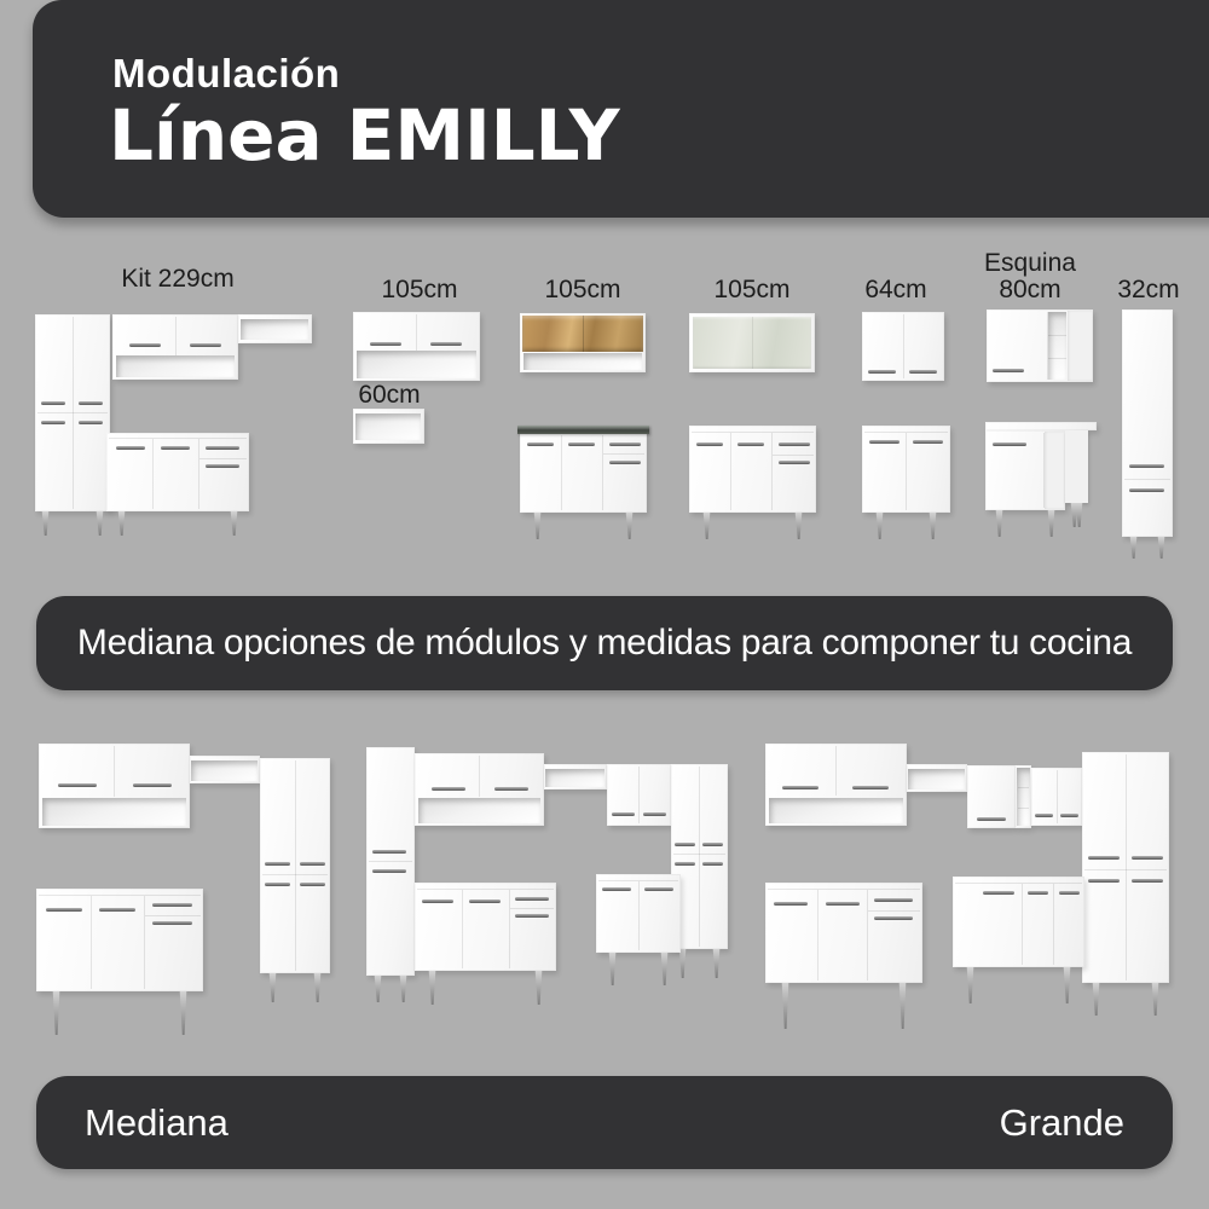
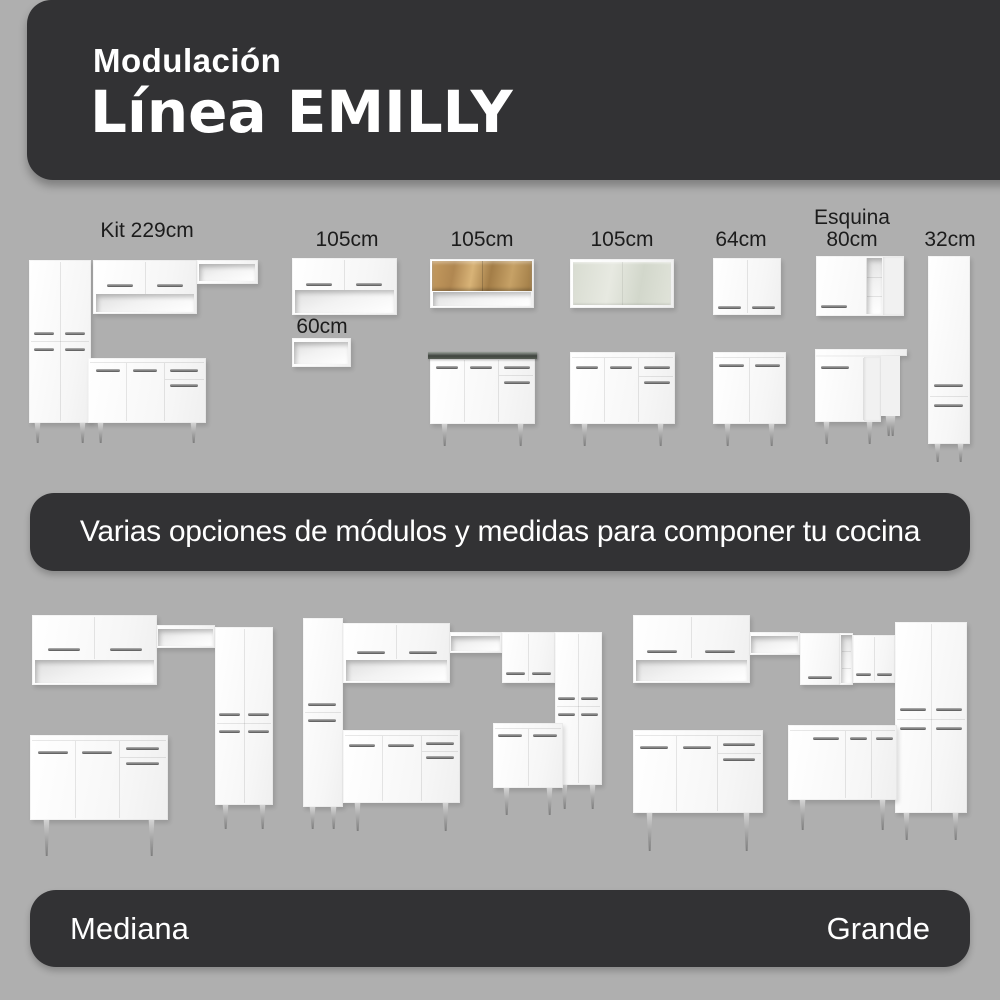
  Modulación
  Línea EMILLY
  Kit 229cm
  105cm
  60cm
  105cm
  105cm
  64cm
  Esquina
  80cm
  32cm
- Mediana opciones de módulos y medidas para componer tu cocina
+ Varias opciones de módulos y medidas para componer tu cocina
  Mediana
  Grande
